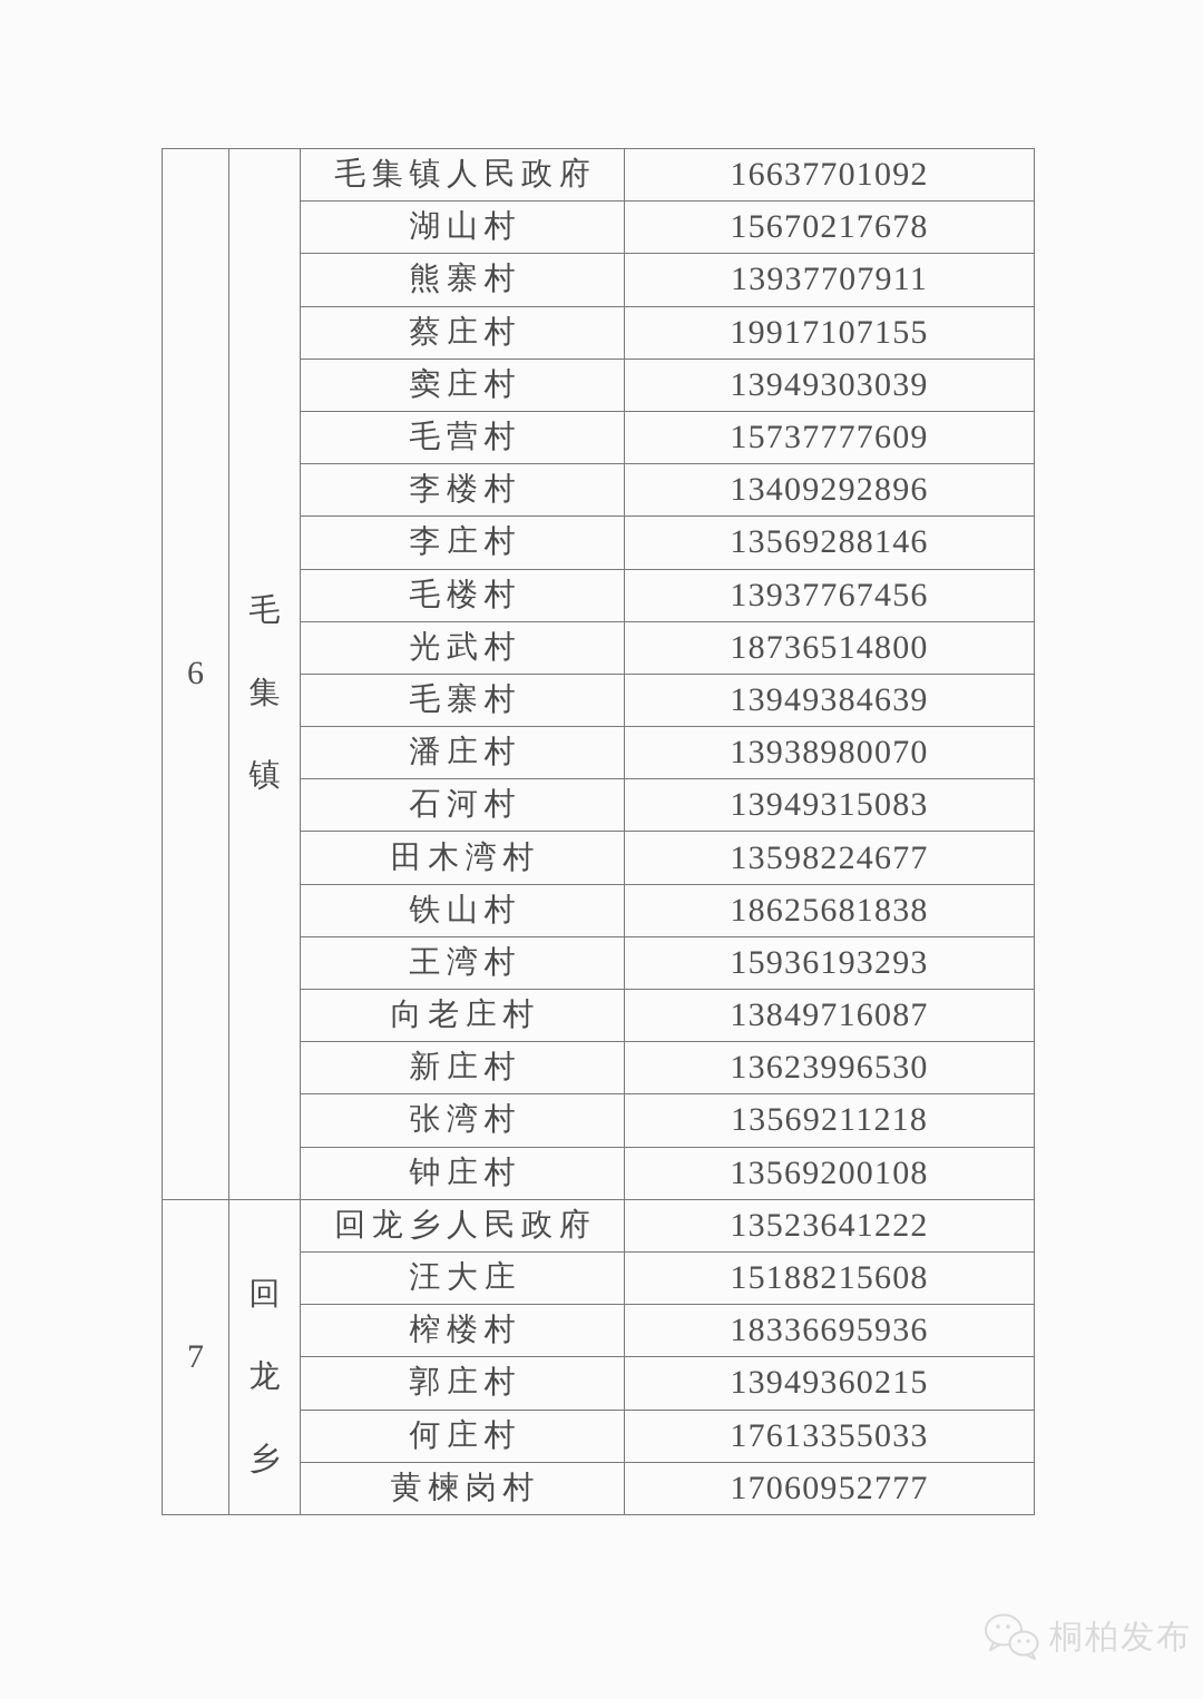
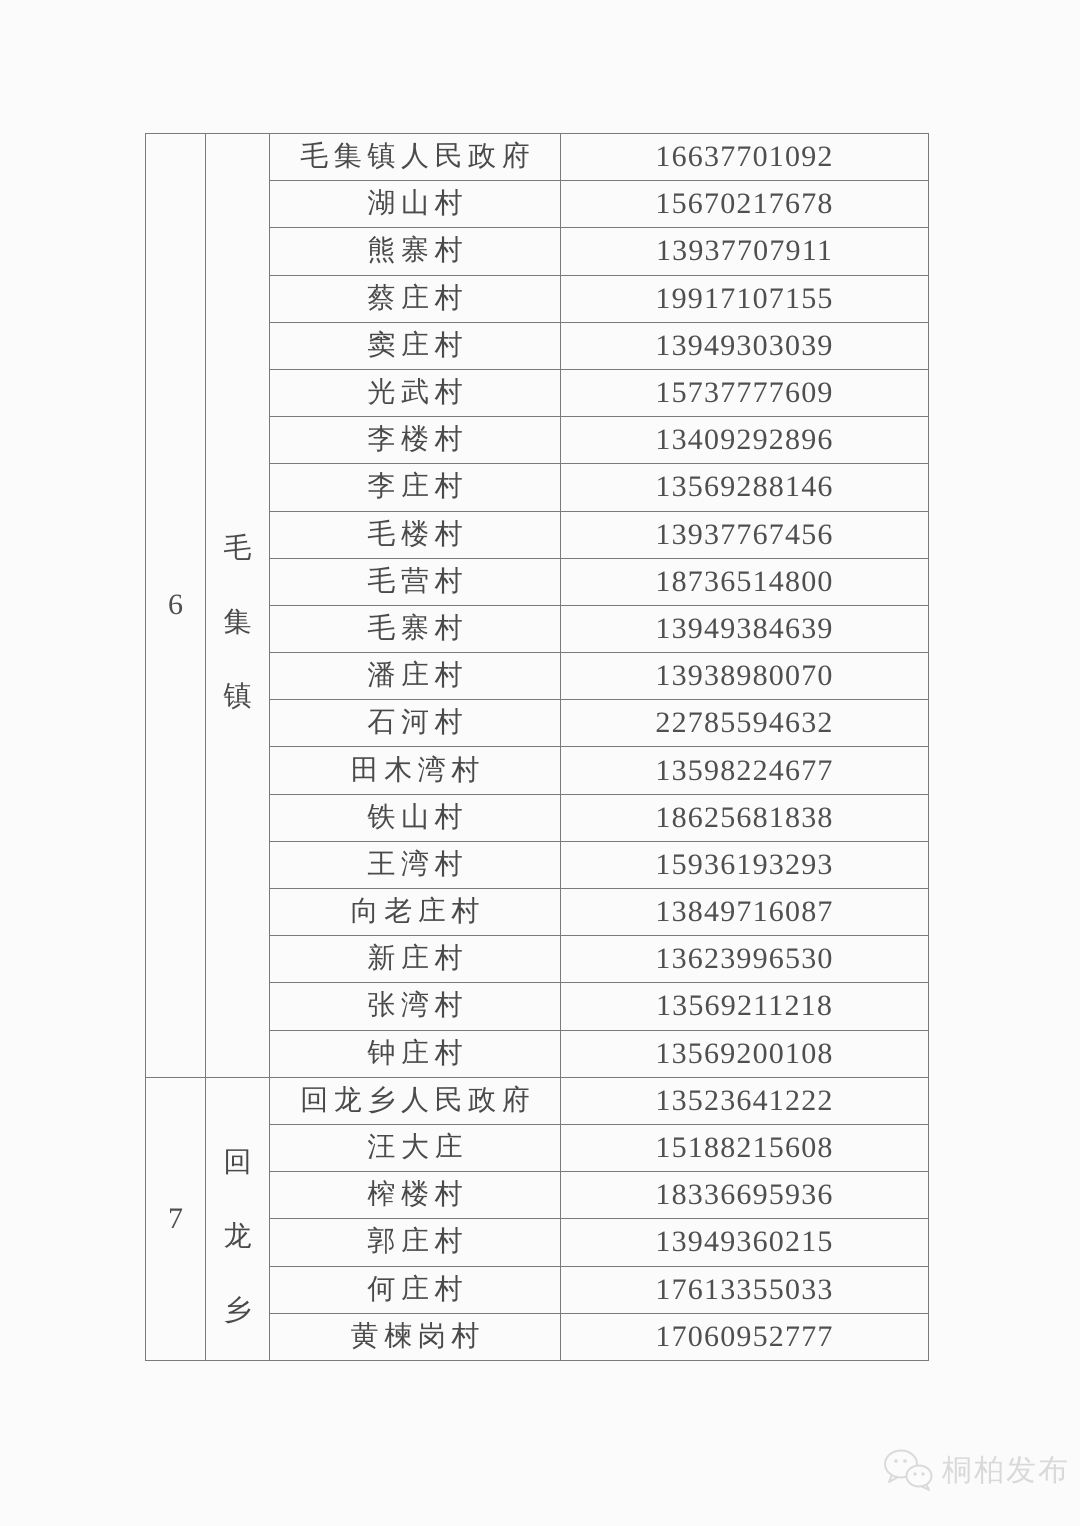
  6	毛集镇	毛集镇人民政府	16637701092
  湖山村	15670217678
  熊寨村	13937707911
  蔡庄村	19917107155
  窦庄村	13949303039
- 毛营村	15737777609
+ 光武村	15737777609
  李楼村	13409292896
  李庄村	13569288146
  毛楼村	13937767456
- 光武村	18736514800
+ 毛营村	18736514800
  毛寨村	13949384639
  潘庄村	13938980070
- 石河村	13949315083
+ 石河村	22785594632
  田木湾村	13598224677
  铁山村	18625681838
  王湾村	15936193293
  向老庄村	13849716087
  新庄村	13623996530
  张湾村	13569211218
  钟庄村	13569200108
  7	回龙乡	回龙乡人民政府	13523641222
  汪大庄	15188215608
  榨楼村	18336695936
  郭庄村	13949360215
  何庄村	17613355033
  黄楝岗村	17060952777
  桐柏发布
